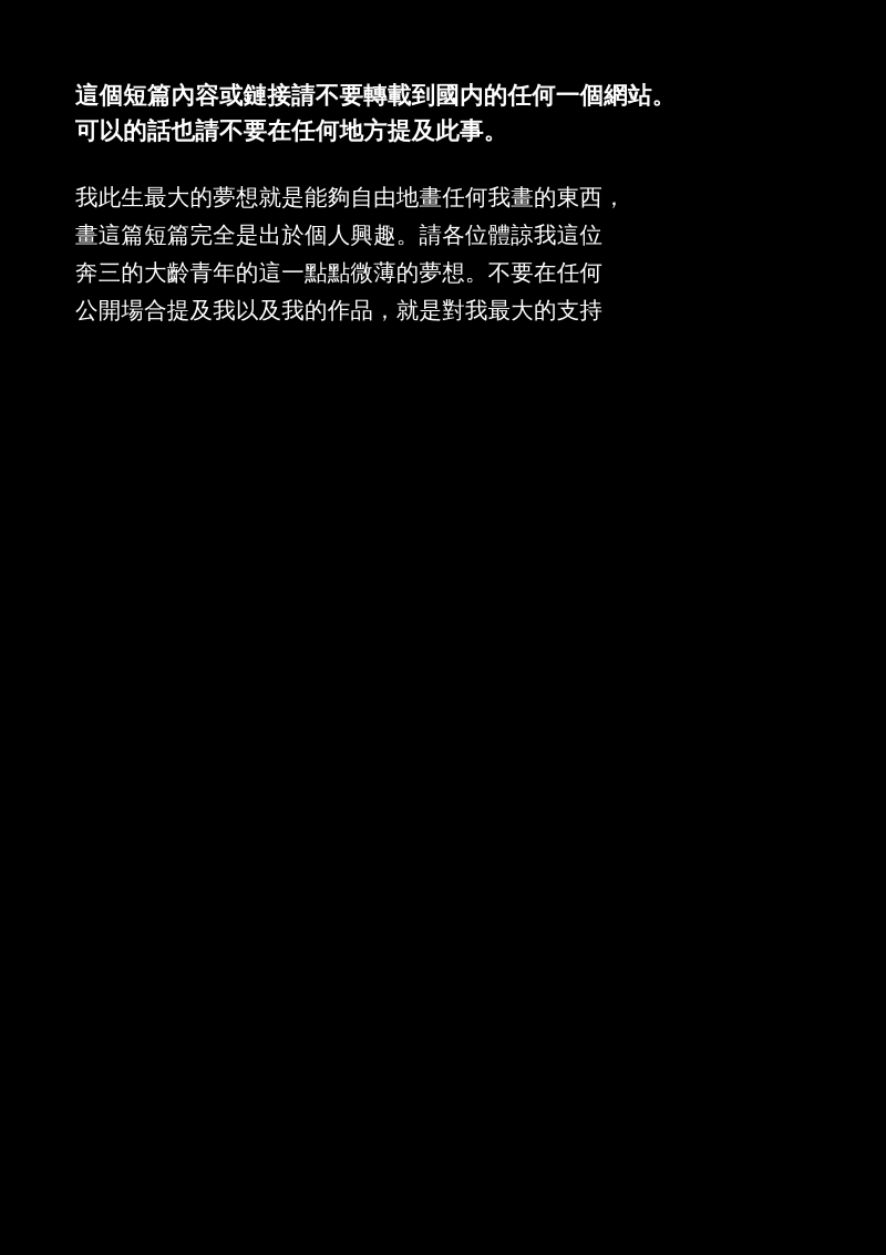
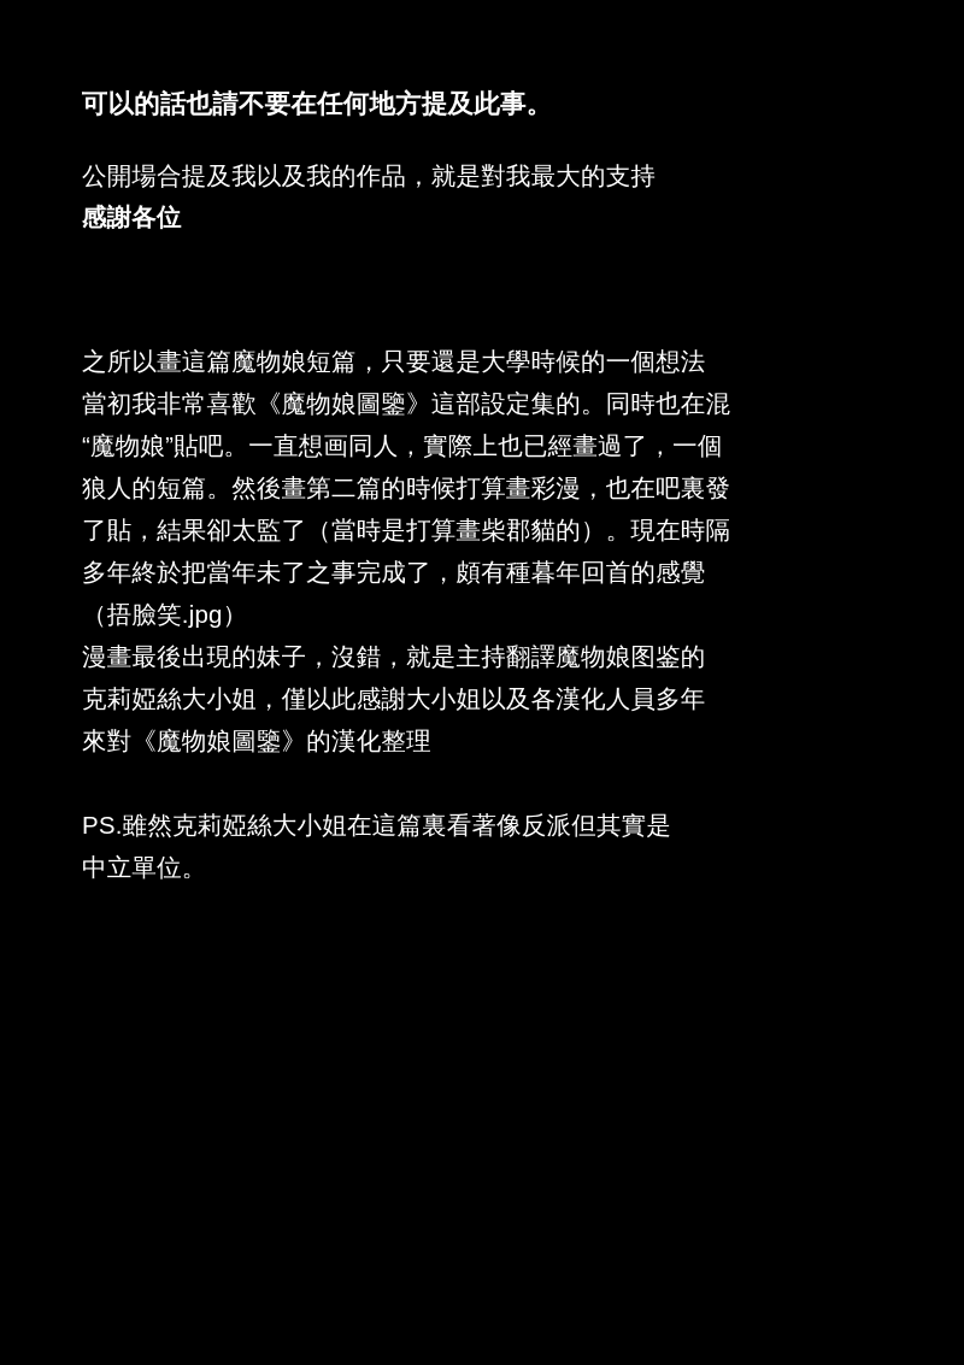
- 這個短篇內容或鏈接請不要轉載到國内的任何一個網站。
  可以的話也請不要在任何地方提及此事。
- 我此生最大的夢想就是能夠自由地畫任何我畫的東西，
- 畫這篇短篇完全是出於個人興趣。請各位體諒我這位
- 奔三的大齡青年的這一點點微薄的夢想。不要在任何
  公開場合提及我以及我的作品，就是對我最大的支持
+ 感謝各位
+ 之所以畫這篇魔物娘短篇，只要還是大學時候的一個想法
+ 當初我非常喜歡《魔物娘圖鑒》這部設定集的。同時也在混
+ “魔物娘”貼吧。一直想画同人，實際上也已經畫過了，一個
+ 狼人的短篇。然後畫第二篇的時候打算畫彩漫，也在吧裏發
+ 了貼，結果卻太監了（當時是打算畫柴郡貓的）。現在時隔
+ 多年終於把當年未了之事完成了，頗有種暮年回首的感覺
+ （捂臉笑.jpg）
+ 漫畫最後出現的妹子，沒錯，就是主持翻譯魔物娘图鉴的
+ 克莉婭絲大小姐，僅以此感謝大小姐以及各漢化人員多年
+ 來對《魔物娘圖鑒》的漢化整理
+ PS.雖然克莉婭絲大小姐在這篇裏看著像反派但其實是
+ 中立單位。
